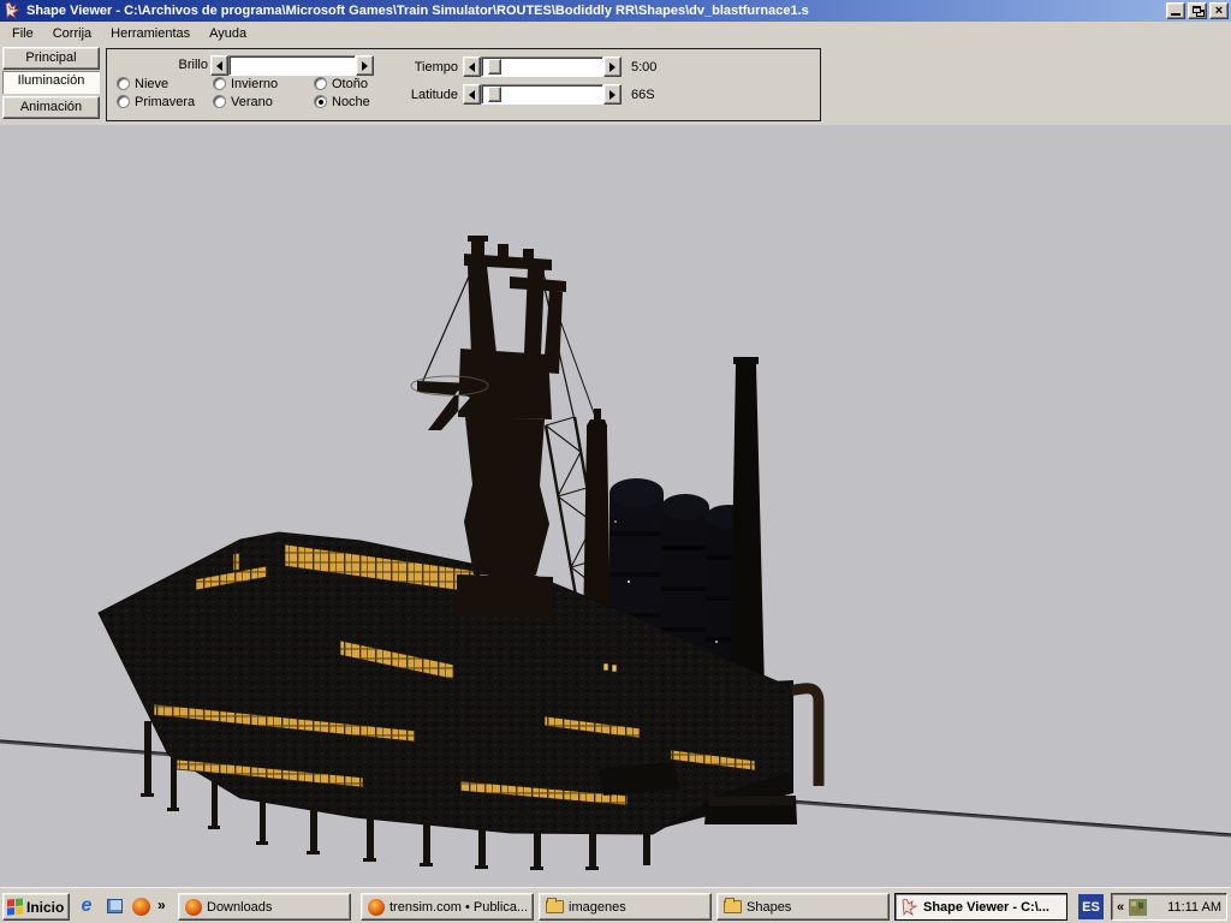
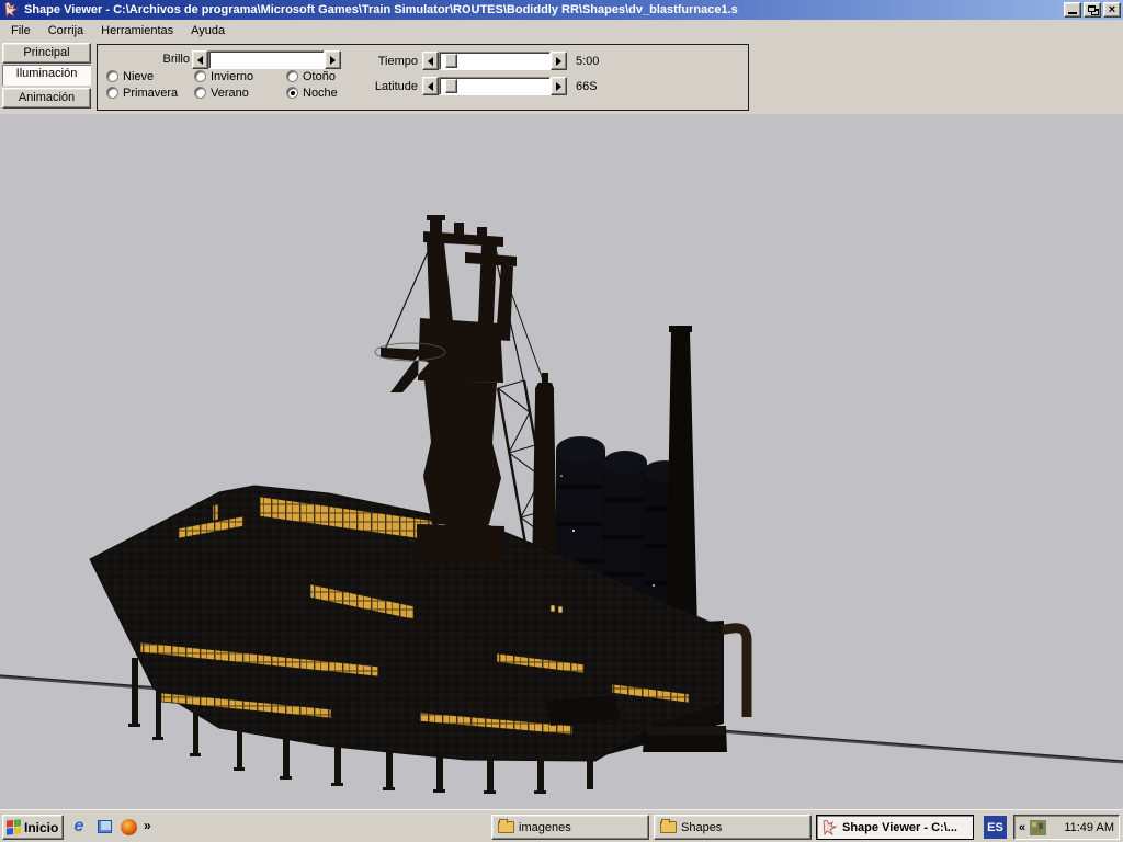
  Shape Viewer - C:\Archivos de programa\Microsoft Games\Train Simulator\ROUTES\Bodiddly RR\Shapes\dv_blastfurnace1.s
  ×
  File
  Corrija
  Herramientas
  Ayuda
  Principal
  Iluminación
  Animación
  Brillo
  Tiempo
  5:00
  Latitude
  66S
  Nieve
  Primavera
  Invierno
  Verano
  Otoño
  Noche
  Inicio
  e
  »
- Downloads
- trensim.com • Publica...
  imagenes
  Shapes
  Shape Viewer - C:\...
  ES
  «
- 11:11 AM
+ 11:49 AM
